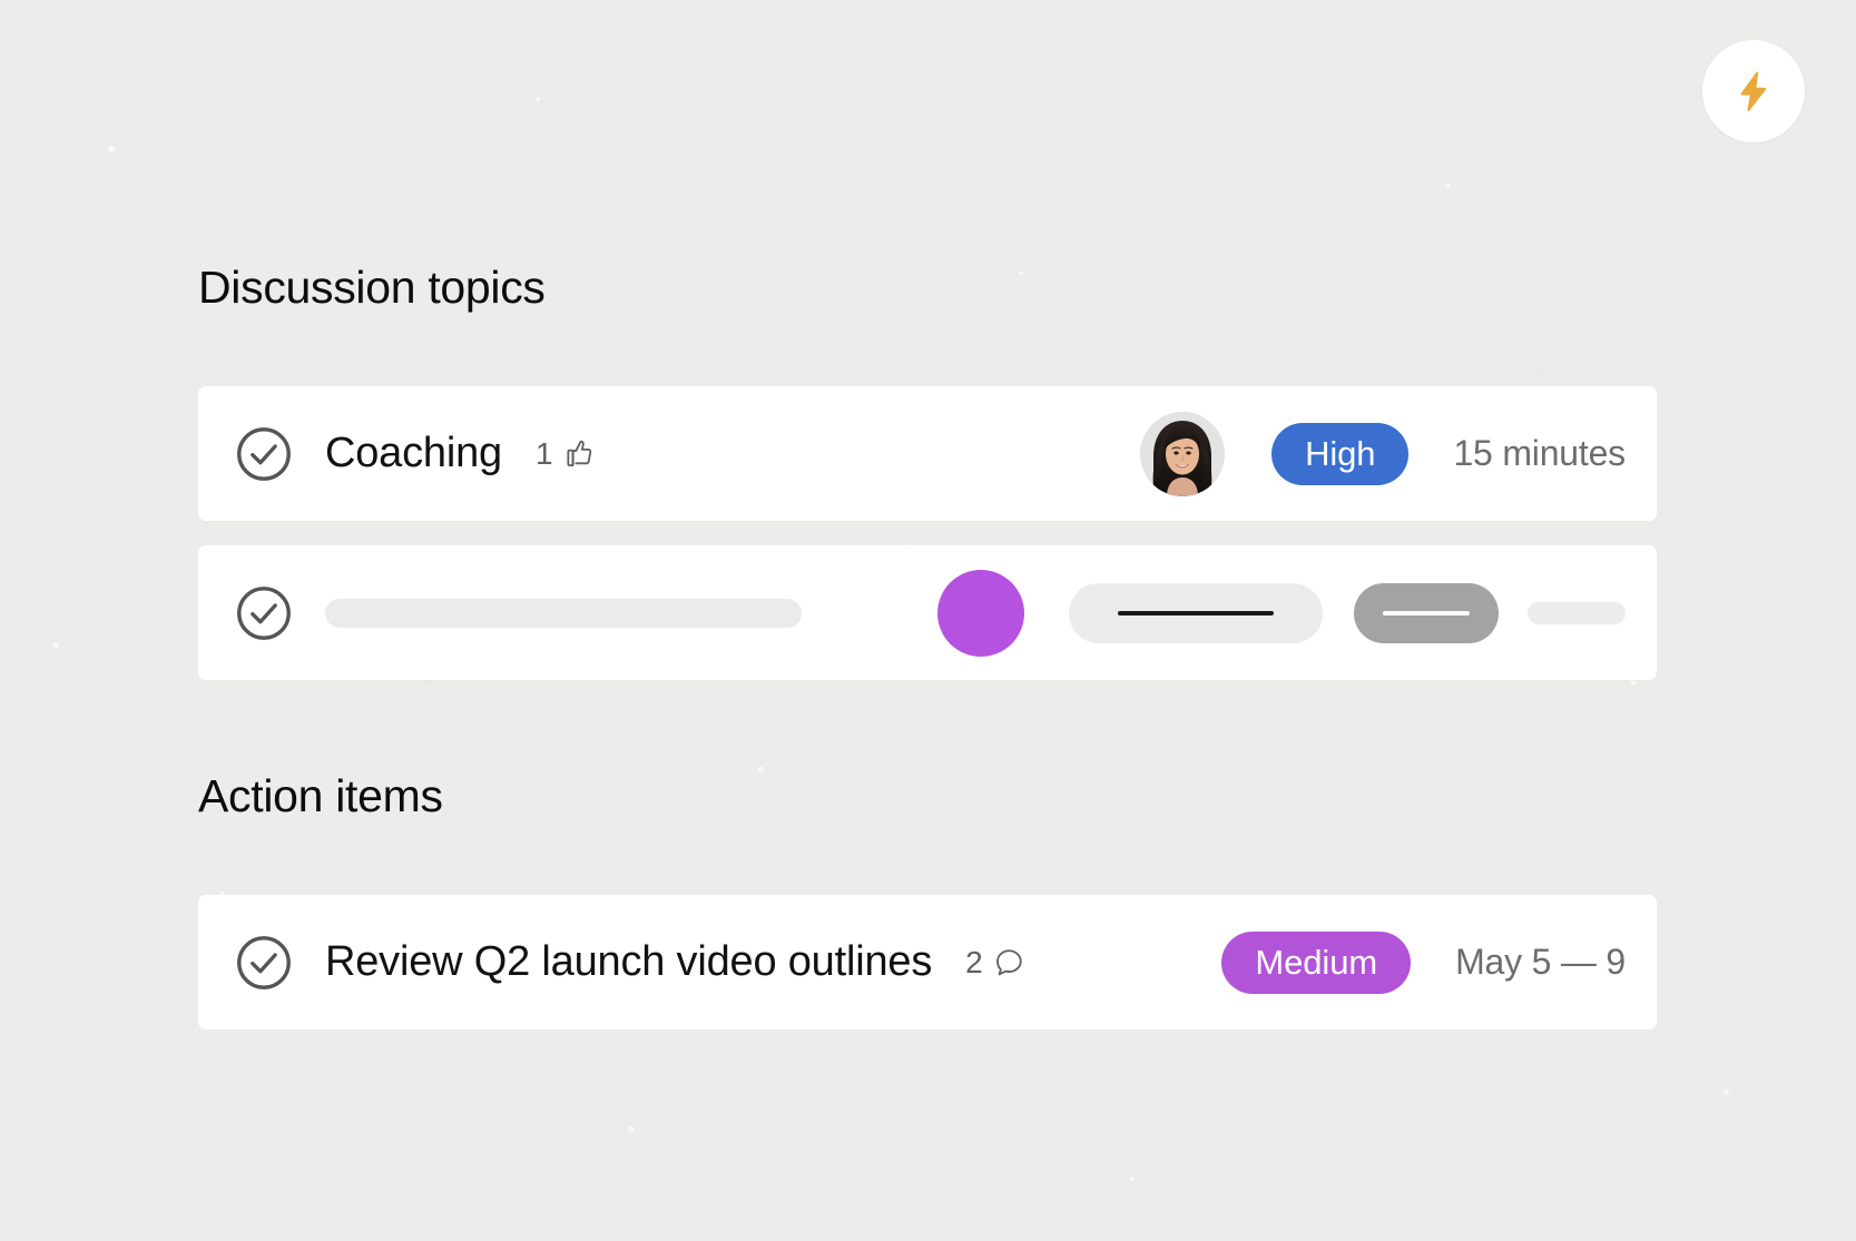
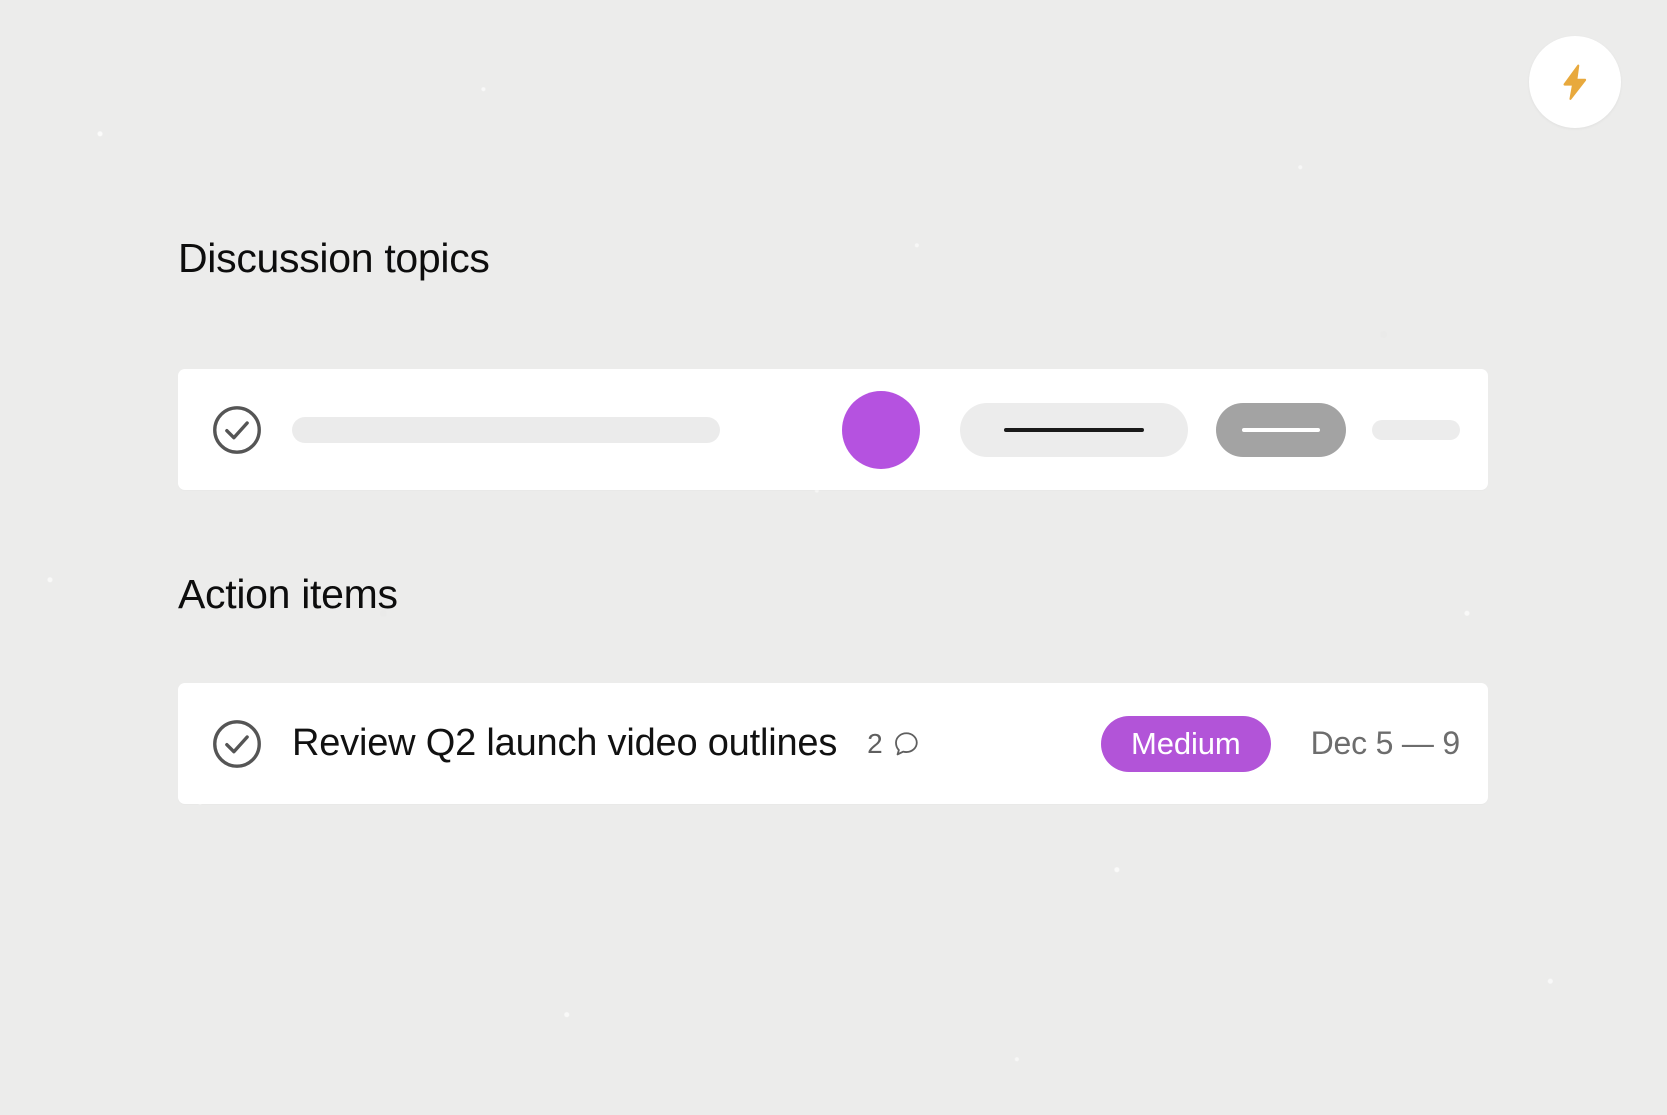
  Discussion topics
- Coaching
- 1
- High
- 15 minutes
  Action items
  Review Q2 launch video outlines
  2
  Medium
- May 5 — 9
+ Dec 5 — 9
